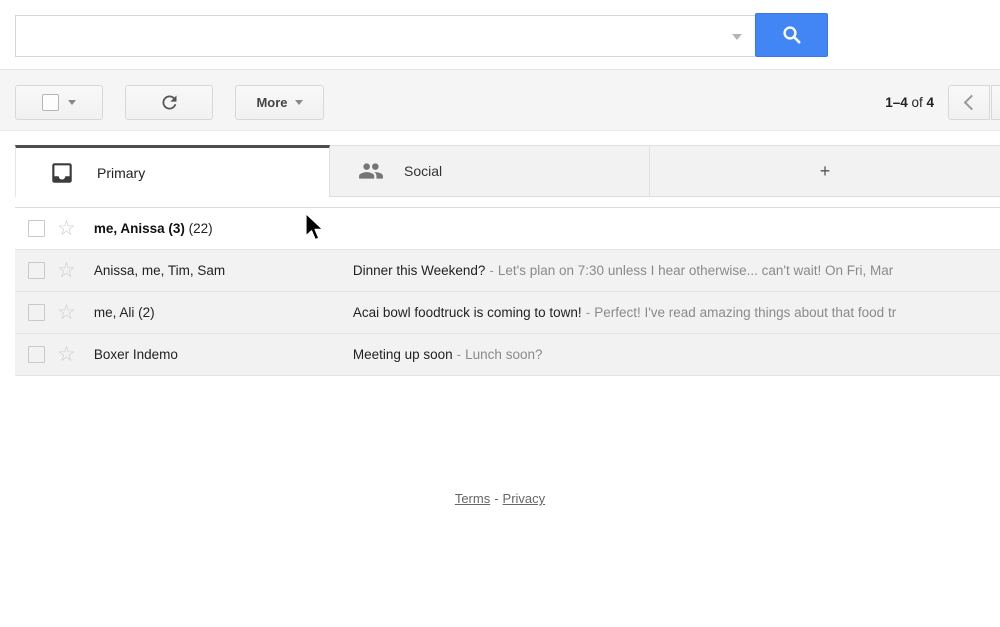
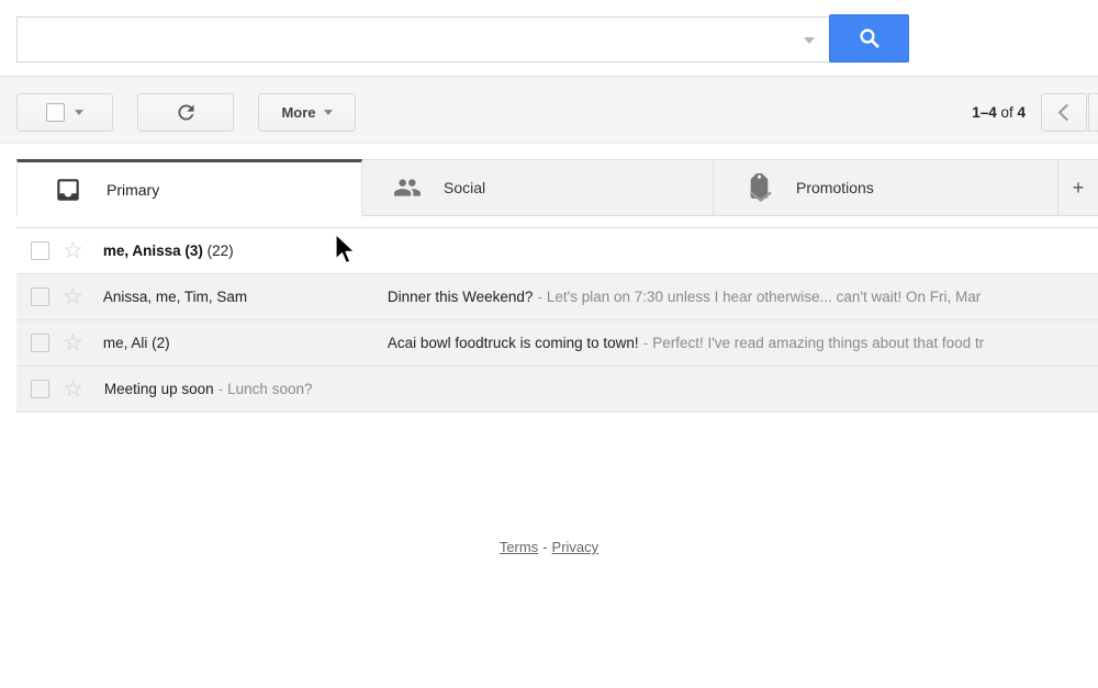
  More
  1–4 of 4
  Primary
  Social
+ Promotions
  +
  ☆
  me, Anissa (3) (22)
  ☆
  Anissa, me, Tim, Sam
  Dinner this Weekend? - Let's plan on 7:30 unless I hear otherwise... can't wait! On Fri, Mar
  ☆
  me, Ali (2)
  Acai bowl foodtruck is coming to town! - Perfect! I've read amazing things about that food tr
  ☆
- Boxer Indemo
  Meeting up soon - Lunch soon?
  Terms - Privacy
